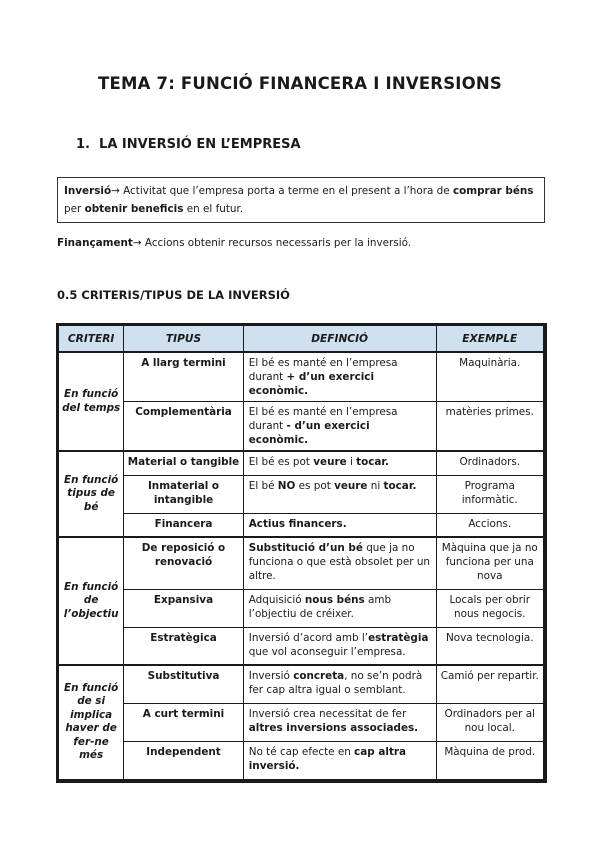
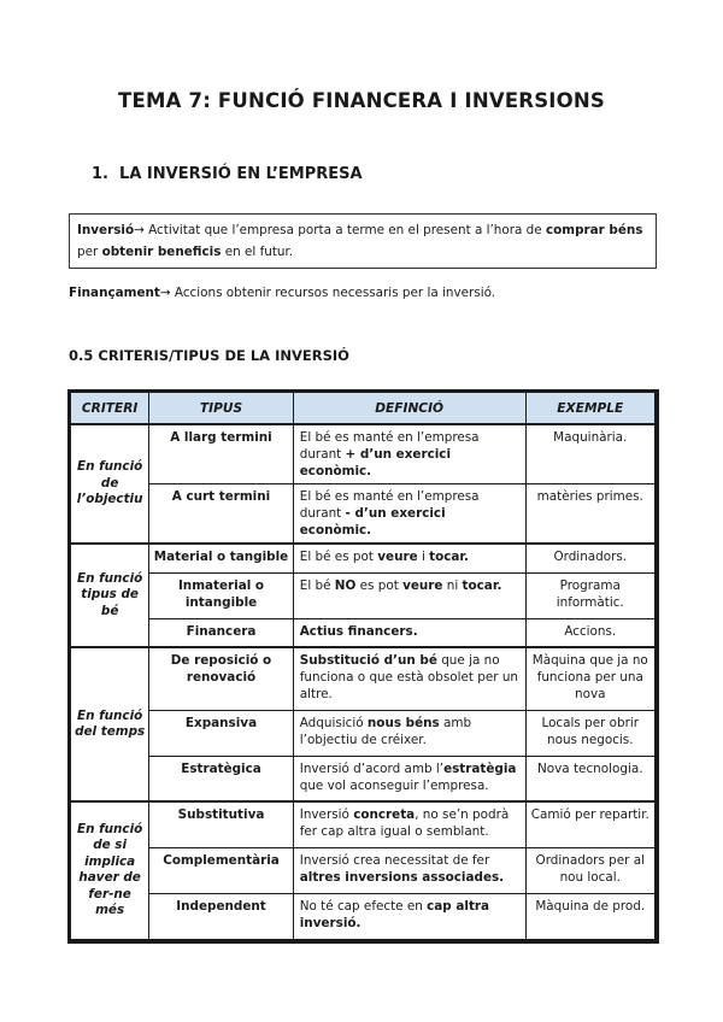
  TEMA 7: FUNCIÓ FINANCERA I INVERSIONS
  1. LA INVERSIÓ EN L’EMPRESA
  Inversió→ Activitat que l’empresa porta a terme en el present a l’hora de comprar béns per obtenir beneficis en el futur.
  Finançament→ Accions obtenir recursos necessaris per la inversió.
  0.5 CRITERIS/TIPUS DE LA INVERSIÓ
  CRITERI	TIPUS	DEFINCIÓ	EXEMPLE
- En funció del temps	A llarg termini	El bé es manté en l’empresa durant + d’un exercici econòmic.	Maquinària.
+ En funció de l’objectiu	A llarg termini	El bé es manté en l’empresa durant + d’un exercici econòmic.	Maquinària.
- Complementària	El bé es manté en l’empresa durant - d’un exercici econòmic.	matèries primes.
+ A curt termini	El bé es manté en l’empresa durant - d’un exercici econòmic.	matèries primes.
  En funció tipus de bé	Material o tangible	El bé es pot veure i tocar.	Ordinadors.
  Inmaterial o intangible	El bé NO es pot veure ni tocar.	Programa informàtic.
  Financera	Actius financers.	Accions.
- En funció de l’objectiu	De reposició o renovació	Substitució d’un bé que ja no funciona o que està obsolet per un altre.	Màquina que ja no funciona per una nova
+ En funció del temps	De reposició o renovació	Substitució d’un bé que ja no funciona o que està obsolet per un altre.	Màquina que ja no funciona per una nova
  Expansiva	Adquisició nous béns amb l’objectiu de créixer.	Locals per obrir nous negocis.
  Estratègica	Inversió d’acord amb l’estratègia que vol aconseguir l’empresa.	Nova tecnologia.
  En funció de si implica haver de fer-ne més	Substitutiva	Inversió concreta, no se’n podrà fer cap altra igual o semblant.	Camió per repartir.
- A curt termini	Inversió crea necessitat de fer altres inversions associades.	Ordinadors per al nou local.
+ Complementària	Inversió crea necessitat de fer altres inversions associades.	Ordinadors per al nou local.
  Independent	No té cap efecte en cap altra inversió.	Màquina de prod.
